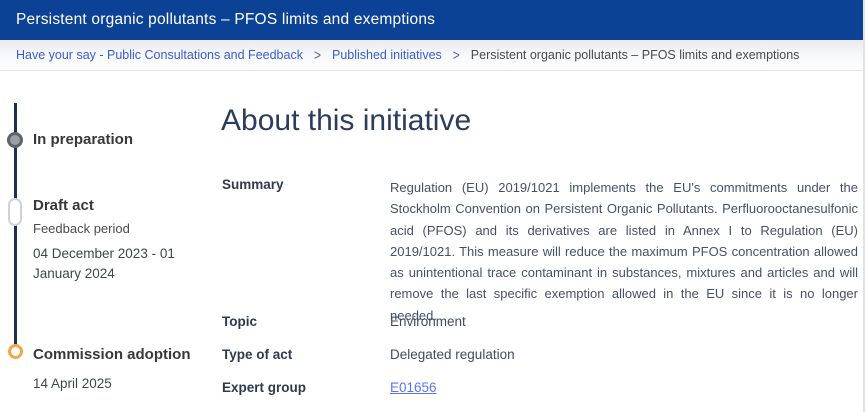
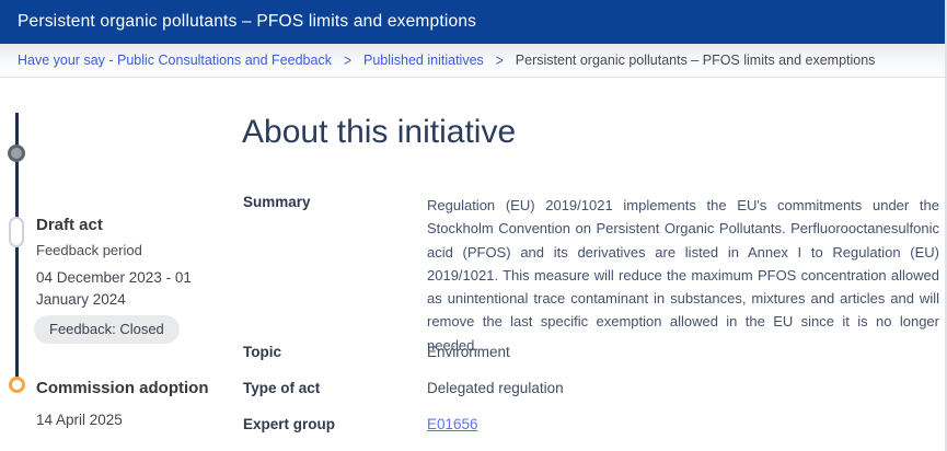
  Persistent organic pollutants – PFOS limits and exemptions
  Have your say - Public Consultations and Feedback
  >
  Published initiatives
  >
  Persistent organic pollutants – PFOS limits and exemptions
- In preparation
  Draft act
  Feedback period
  04 December 2023 - 01 January 2024
+ Feedback: Closed
  Commission adoption
  14 April 2025
  About this initiative
  Summary
  Regulation (EU) 2019/1021 implements the EU's commitments under the Stockholm Convention on Persistent Organic Pollutants. Perfluorooctanesulfonic acid (PFOS) and its derivatives are listed in Annex I to Regulation (EU) 2019/1021. This measure will reduce the maximum PFOS concentration allowed as unintentional trace contaminant in substances, mixtures and articles and will remove the last specific exemption allowed in the EU since it is no longer needed.
  Topic
  Environment
  Type of act
  Delegated regulation
  Expert group
  E01656
